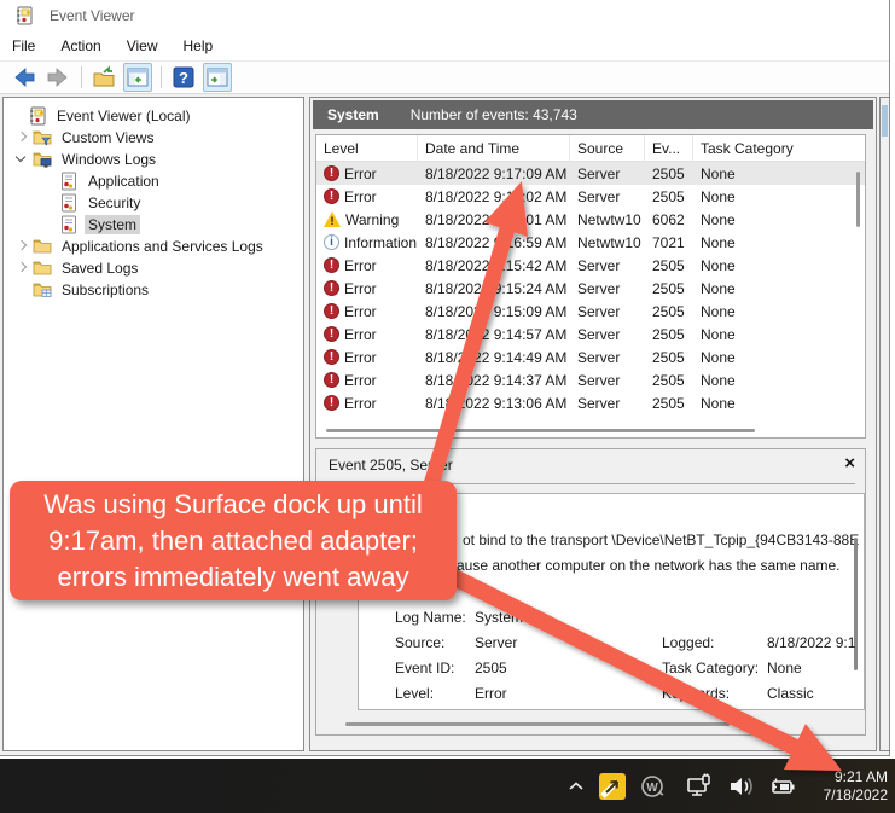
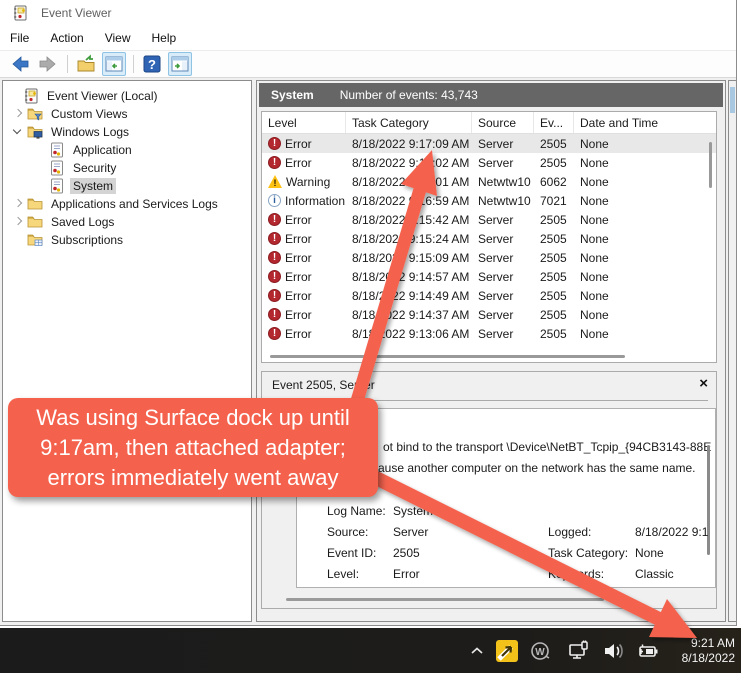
  Event Viewer
  File
  Action
  View
  Help
  Event Viewer (Local)
  Custom Views
  Windows Logs
  Application
  Security
  System
  Applications and Services Logs
  Saved Logs
  Subscriptions
  System
  Number of events: 43,743
  Level
- Date and Time
+ Task Category
  Source
  Ev...
- Task Category
+ Date and Time
  !
  Error
  8/18/2022 9:17:09 AM
  Server
  2505
  None
  !
  Error
  8/18/2022 9::02 AM
  Server
  2505
  None
  !
  Warning
  8/18/202201 AM
  Netwtw10
  6062
  None
  i
  Information
  8/18/20226:59 AM
  Netwtw10
  7021
  None
  !
  Error
  8/18/202215:42 AM
  Server
  2505
  None
  !
  Error
  8/18/202:15:24 AM
  Server
  2505
  None
  !
  Error
  8/18/20 9:15:09 AM
  Server
  2505
  None
  !
  Error
  8/18/22 9:14:57 AM
  Server
  2505
  None
  !
  Error
  8/18/22 9:14:49 AM
  Server
  2505
  None
  !
  Error
  8/1822 9:14:37 AM
  Server
  2505
  None
  !
  Error
  8/1022 9:13:06 AM
  Server
  2505
  None
  Event 2505, Ser
  ×
  ot bind to the transport \Device\NetBT_Tcpip_{94CB3143-88
  ause another computer on the network has the same name.
  Log Name:
  Syste
  Source:
  Server
  Logged:
  8/18/2022 9:1
  Event ID:
  2505
  Task Category:
  None
  Level:
  Error
  Classic
  9:21 AM
- 7/18/2022
+ 8/18/2022
  Was using Surface dock up until
  9:17am, then attached adapter;
  errors immediately went away
